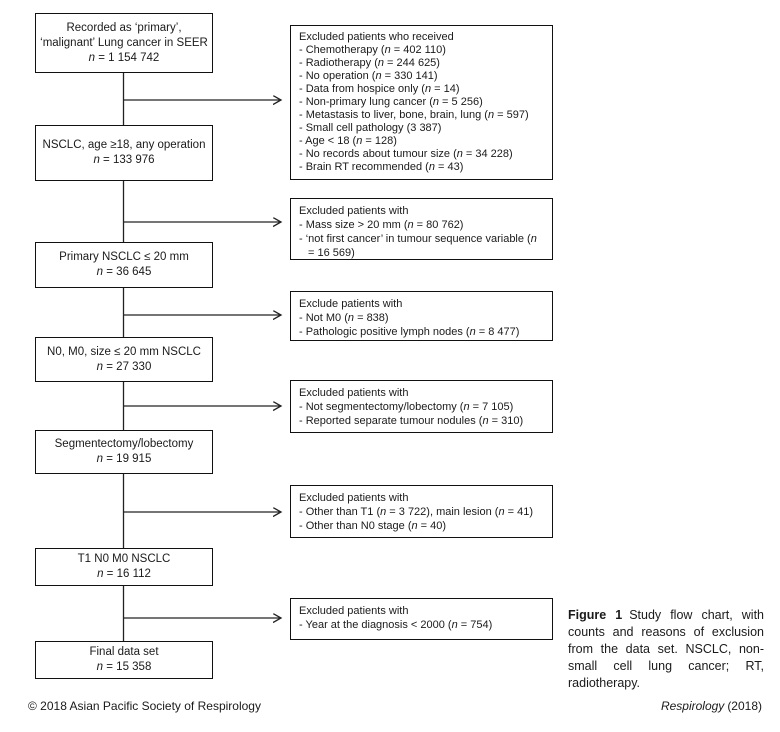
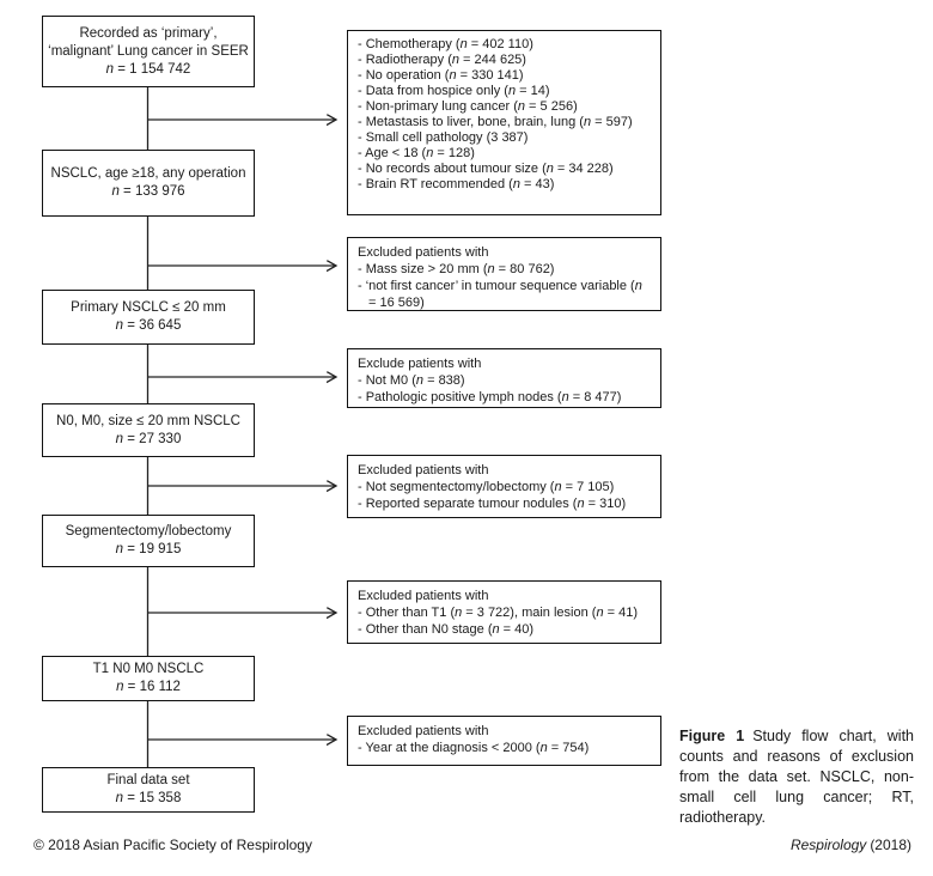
  Recorded as ‘primary’,
  ‘malignant’ Lung cancer in SEER
  n = 1 154 742
  NSCLC, age ≥18, any operation
  n = 133 976
  Primary NSCLC ≤ 20 mm
  n = 36 645
  N0, M0, size ≤ 20 mm NSCLC
  n = 27 330
  Segmentectomy/lobectomy
  n = 19 915
  T1 N0 M0 NSCLC
  n = 16 112
  Final data set
  n = 15 358
- Excluded patients who received
  - Chemotherapy (n = 402 110)
  - Radiotherapy (n = 244 625)
  - No operation (n = 330 141)
  - Data from hospice only (n = 14)
  - Non-primary lung cancer (n = 5 256)
  - Metastasis to liver, bone, brain, lung (n = 597)
  - Small cell pathology (3 387)
  - Age < 18 (n = 128)
  - No records about tumour size (n = 34 228)
  - Brain RT recommended (n = 43)
  Excluded patients with
  - Mass size > 20 mm (n = 80 762)
  - ‘not first cancer’ in tumour sequence variable (n = 16 569)
  Exclude patients with
  - Not M0 (n = 838)
  - Pathologic positive lymph nodes (n = 8 477)
  Excluded patients with
  - Not segmentectomy/lobectomy (n = 7 105)
  - Reported separate tumour nodules (n = 310)
  Excluded patients with
  - Other than T1 (n = 3 722), main lesion (n = 41)
  - Other than N0 stage (n = 40)
  Excluded patients with
  - Year at the diagnosis < 2000 (n = 754)
  Figure 1 Study flow chart, with counts and reasons of exclusion from the data set. NSCLC, non-small cell lung cancer; RT, radiotherapy.
  © 2018 Asian Pacific Society of Respirology
  Respirology (2018)
